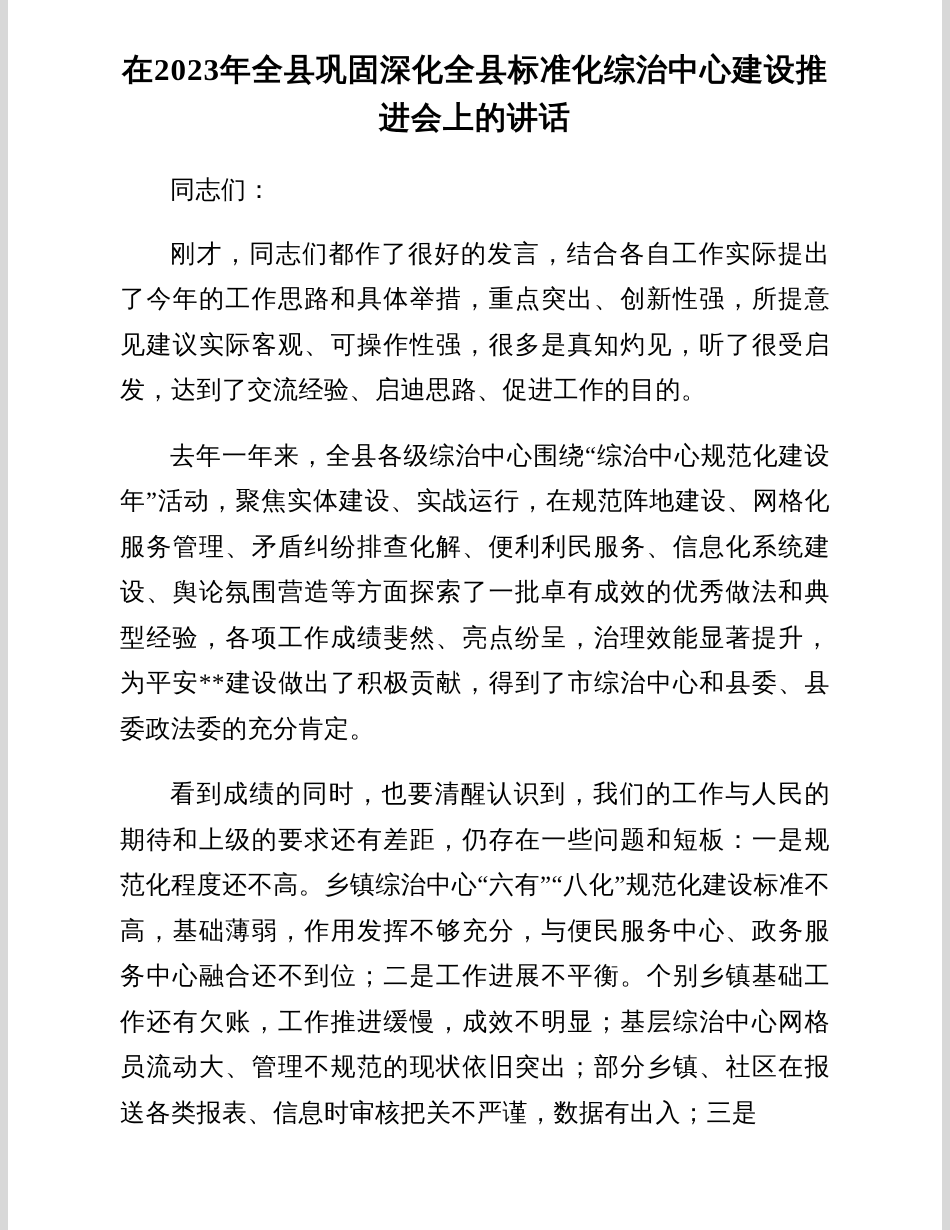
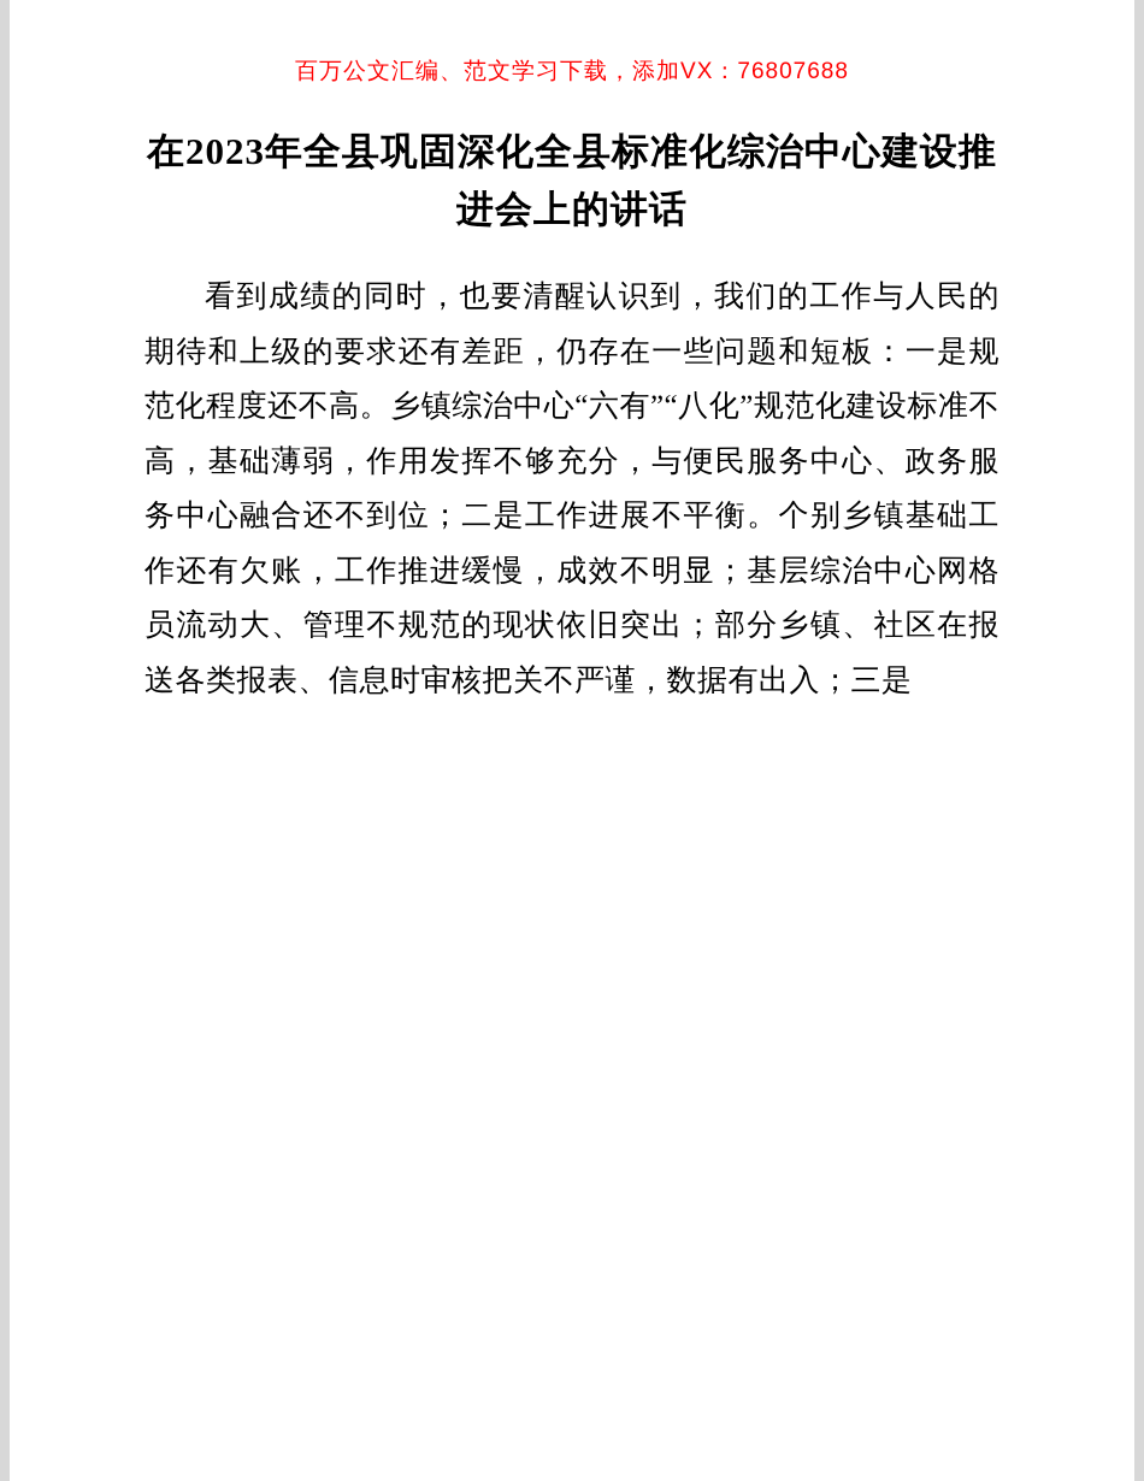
+ 百万公文汇编、范文学习下载，添加VX：76807688
  在2023年全县巩固深化全县标准化综治中心建设推进会上的讲话
- 同志们：
- 刚才，同志们都作了很好的发言，结合各自工作实际提出了今年的工作思路和具体举措，重点突出、创新性强，所提意见建议实际客观、可操作性强，很多是真知灼见，听了很受启发，达到了交流经验、启迪思路、促进工作的目的。
- 去年一年来，全县各级综治中心围绕“综治中心规范化建设年”活动，聚焦实体建设、实战运行，在规范阵地建设、网格化服务管理、矛盾纠纷排查化解、便利利民服务、信息化系统建设、舆论氛围营造等方面探索了一批卓有成效的优秀做法和典型经验，各项工作成绩斐然、亮点纷呈，治理效能显著提升，为平安**建设做出了积极贡献，得到了市综治中心和县委、县委政法委的充分肯定。
  看到成绩的同时，也要清醒认识到，我们的工作与人民的期待和上级的要求还有差距，仍存在一些问题和短板：一是规范化程度还不高。乡镇综治中心“六有”“八化”规范化建设标准不高，基础薄弱，作用发挥不够充分，与便民服务中心、政务服务中心融合还不到位；二是工作进展不平衡。个别乡镇基础工作还有欠账，工作推进缓慢，成效不明显；基层综治中心网格员流动大、管理不规范的现状依旧突出；部分乡镇、社区在报送各类报表、信息时审核把关不严谨，数据有出入；三是
